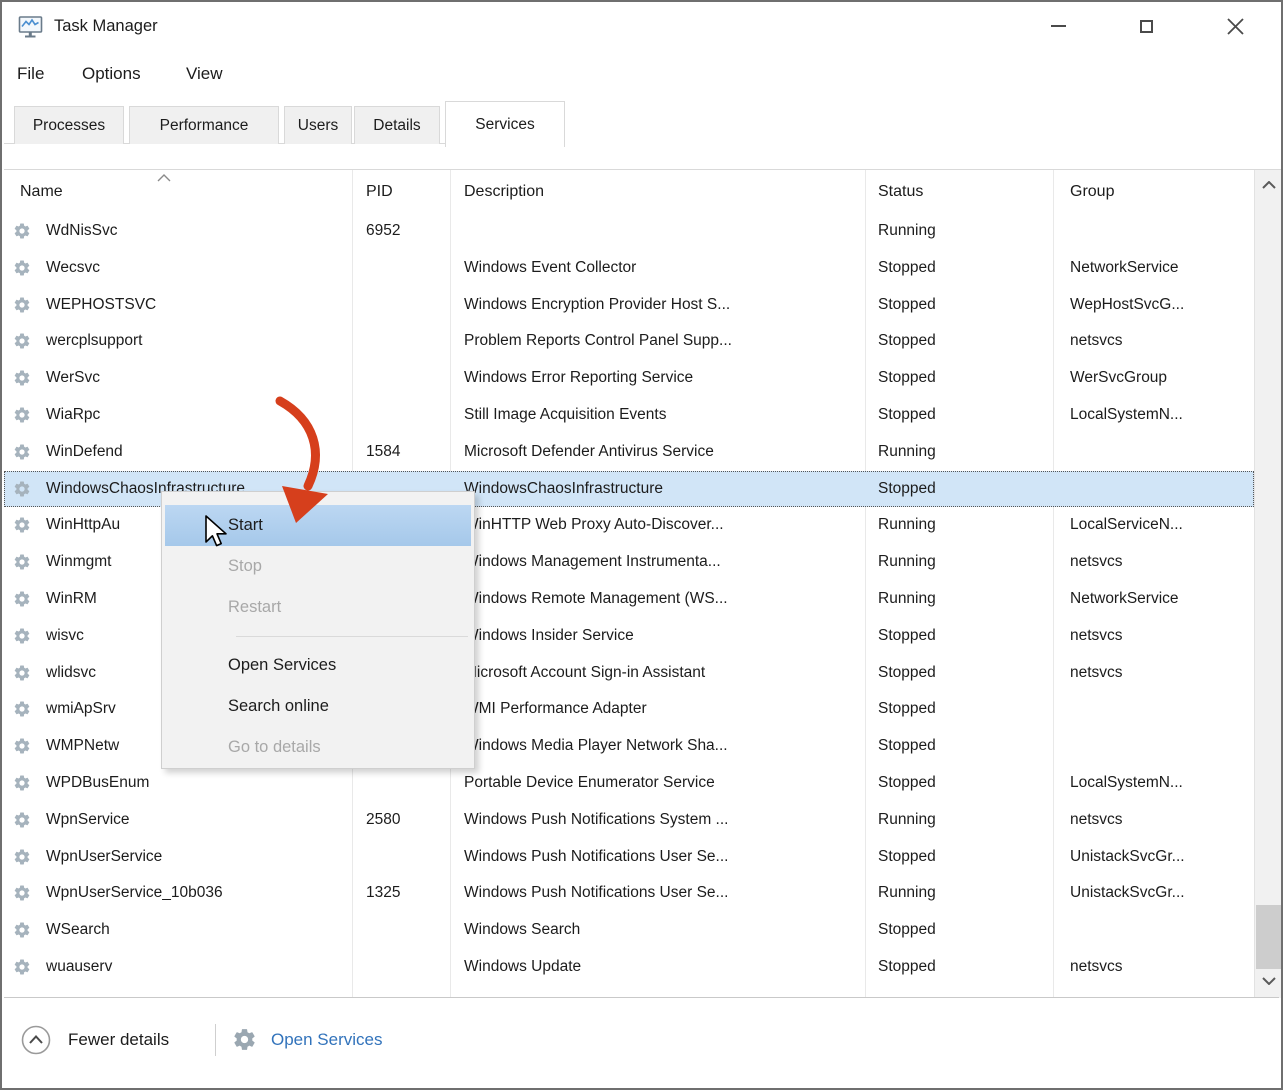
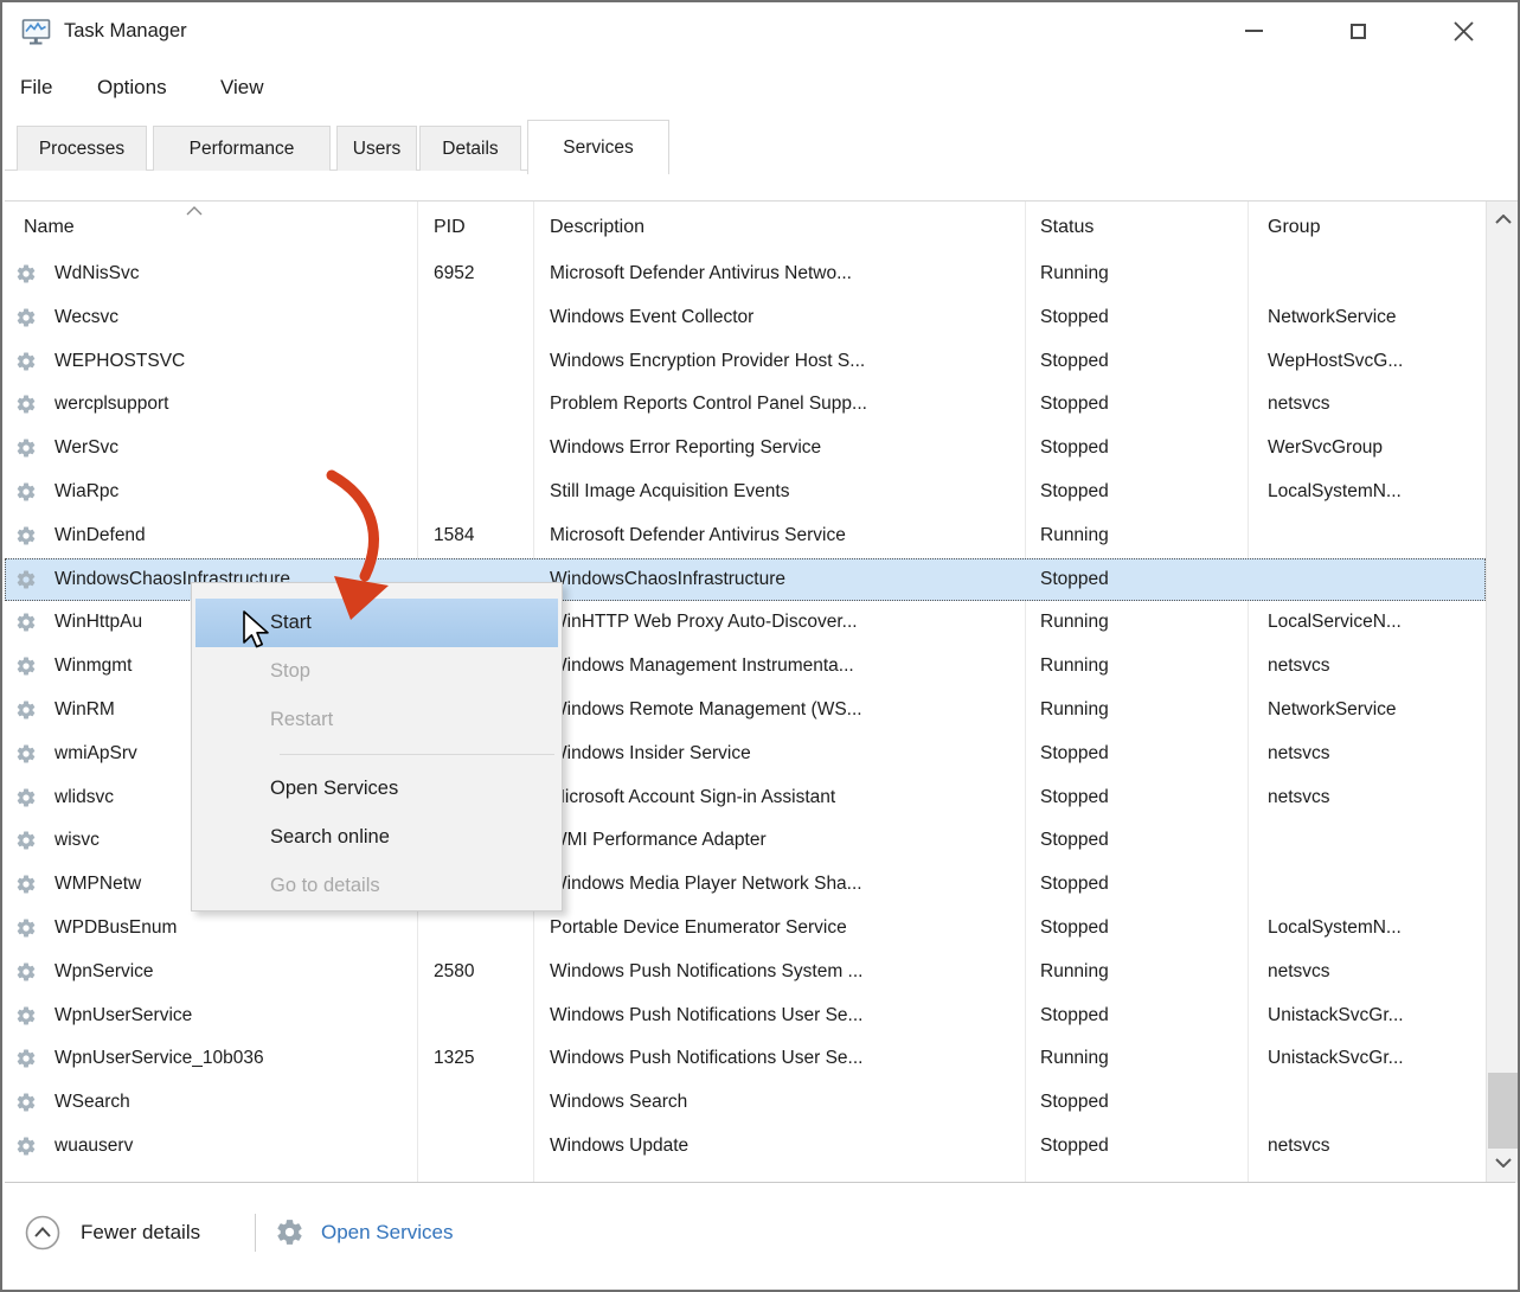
  Task Manager
  File
  Options
  View
  Processes
  Performance
  Users
  Details
  Services
  Name
  PID
  Description
  Status
  Group
  WdNisSvc
  6952
+ Microsoft Defender Antivirus Netwo...
  Running
  Wecsvc
  Windows Event Collector
  Stopped
  NetworkService
  WEPHOSTSVC
  Windows Encryption Provider Host S...
  Stopped
  WepHostSvcG...
  wercplsupport
  Problem Reports Control Panel Supp...
  Stopped
  netsvcs
  WerSvc
  Windows Error Reporting Service
  Stopped
  WerSvcGroup
  WiaRpc
  Still Image Acquisition Events
  Stopped
  LocalSystemN...
  WinDefend
  1584
  Microsoft Defender Antivirus Service
  Running
  WindowsChaosInfrastructure
  WindowsChaosInfrastructure
  Stopped
  WinHttpAu
  inHTTP Web Proxy Auto-Discover...
  Running
  LocalServiceN...
  Winmgmt
  indows Management Instrumenta...
  Running
  netsvcs
  WinRM
  indows Remote Management (WS...
  Running
  NetworkService
- wisvc
+ wmiApSrv
  indows Insider Service
  Stopped
  netsvcs
  wlidsvc
  icrosoft Account Sign-in Assistant
  Stopped
  netsvcs
- wmiApSrv
+ wisvc
  MI Performance Adapter
  Stopped
  WMPNetw
  indows Media Player Network Sha...
  Stopped
  WPDBusEnum
  Portable Device Enumerator Service
  Stopped
  LocalSystemN...
  WpnService
  2580
  Windows Push Notifications System ...
  Running
  netsvcs
  WpnUserService
  Windows Push Notifications User Se...
  Stopped
  UnistackSvcGr...
  WpnUserService_10b036
  1325
  Windows Push Notifications User Se...
  Running
  UnistackSvcGr...
  WSearch
  Windows Search
  Stopped
  wuauserv
  Windows Update
  Stopped
  netsvcs
  Fewer details
  Open Services
  Start
  Stop
  Restart
  Open Services
  Search online
  Go to details
